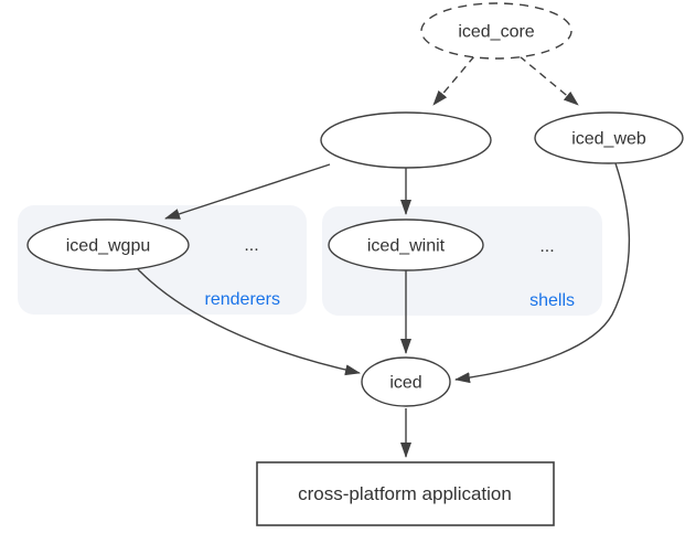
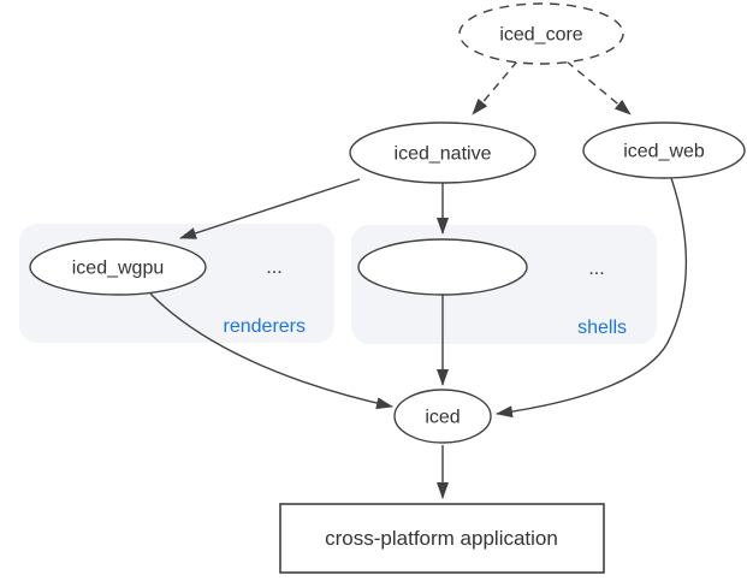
  iced_core
+ iced_native
  iced_web
  iced_wgpu
- iced_winit
  iced
  ...
  renderers
  ...
  shells
  cross-platform application
